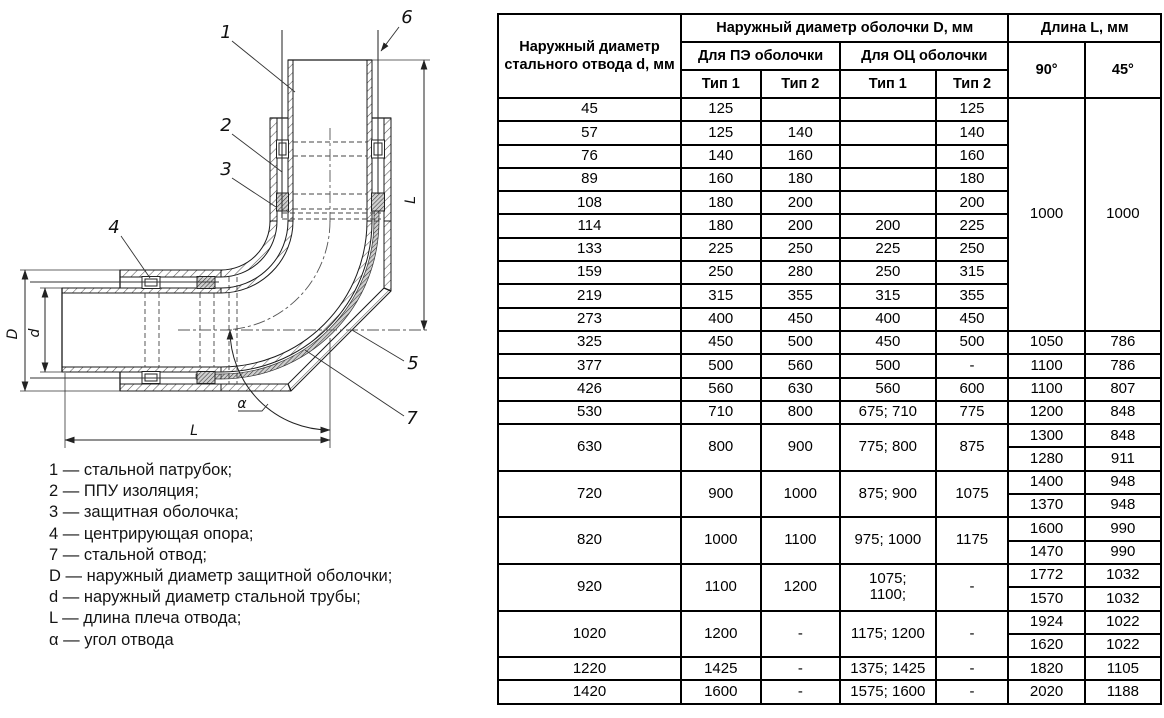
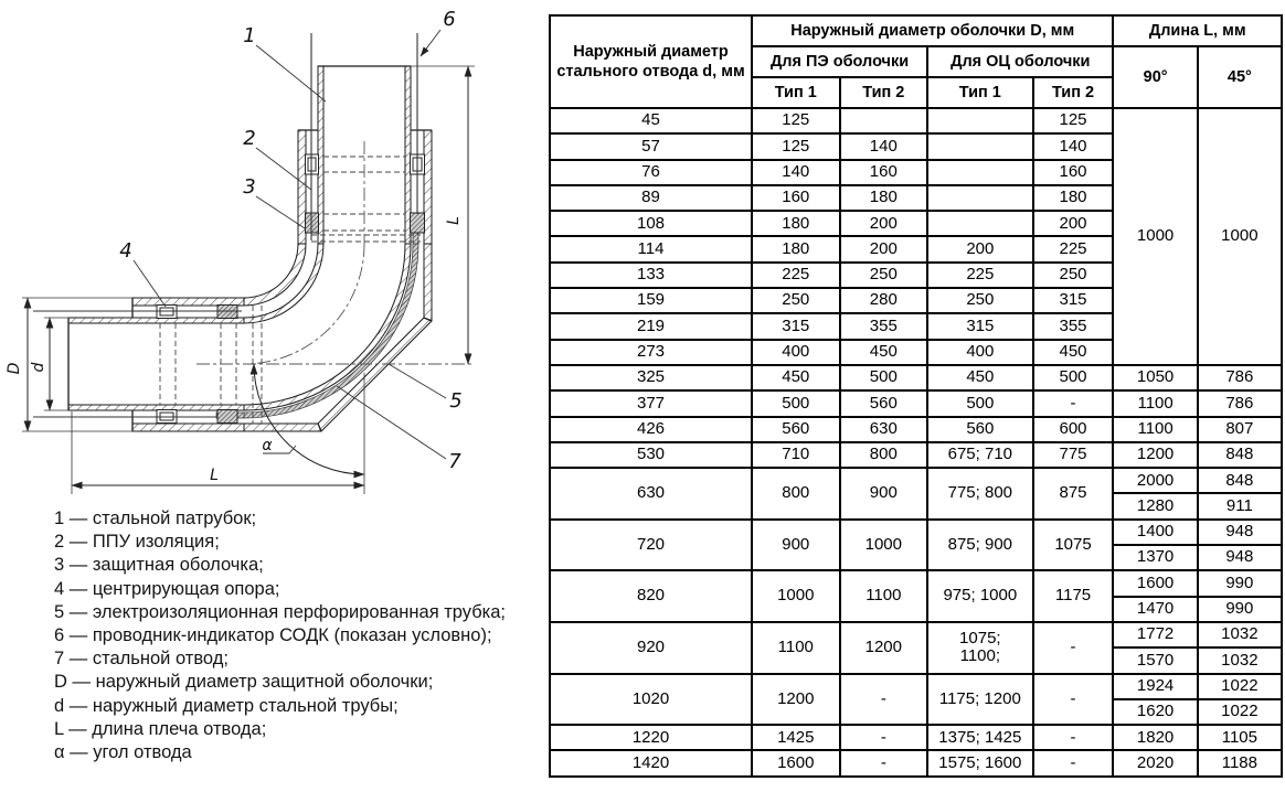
  1
  2
  3
  4
  5
  6
  7
  L
  α
  1 — стальной патрубок;
  2 — ППУ изоляция;
  3 — защитная оболочка;
  4 — центрирующая опора;
+ 5 — электроизоляционная перфорированная трубка;
+ 6 — проводник-индикатор СОДК (показан условно);
  7 — стальной отвод;
  D — наружный диаметр защитной оболочки;
  d — наружный диаметр стальной трубы;
  L — длина плеча отвода;
  α — угол отвода
  Наружный диаметр стального отвода d, мм	Наружный диаметр оболочки D, мм	Длина L, мм
  Для ПЭ оболочки	Для ОЦ оболочки	90°	45°
  Тип 1	Тип 2	Тип 1	Тип 2
  45	125			125	1000	1000
  57	125	140		140
  76	140	160		160
  89	160	180		180
  108	180	200		200
  114	180	200	200	225
  133	225	250	225	250
  159	250	280	250	315
  219	315	355	315	355
  273	400	450	400	450
  325	450	500	450	500	1050	786
  377	500	560	500	-	1100	786
  426	560	630	560	600	1100	807
  530	710	800	675; 710	775	1200	848
- 630	800	900	775; 800	875	1300	848
+ 630	800	900	775; 800	875	2000	848
  1280	911
  720	900	1000	875; 900	1075	1400	948
  1370	948
  820	1000	1100	975; 1000	1175	1600	990
  1470	990
  920	1100	1200	1075; 1100;	-	1772	1032
  1570	1032
  1020	1200	-	1175; 1200	-	1924	1022
  1620	1022
  1220	1425	-	1375; 1425	-	1820	1105
  1420	1600	-	1575; 1600	-	2020	1188
